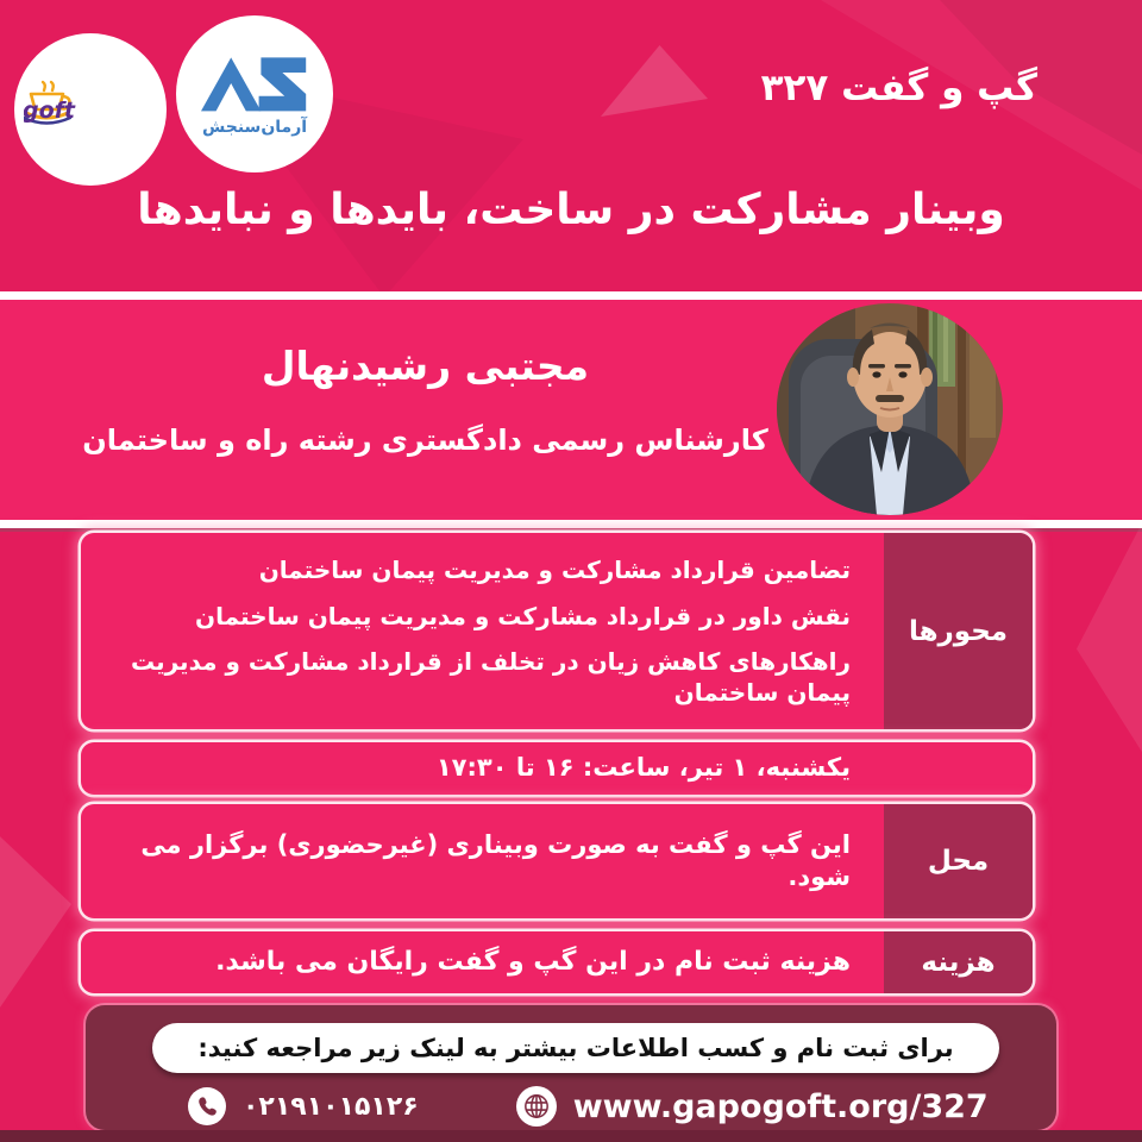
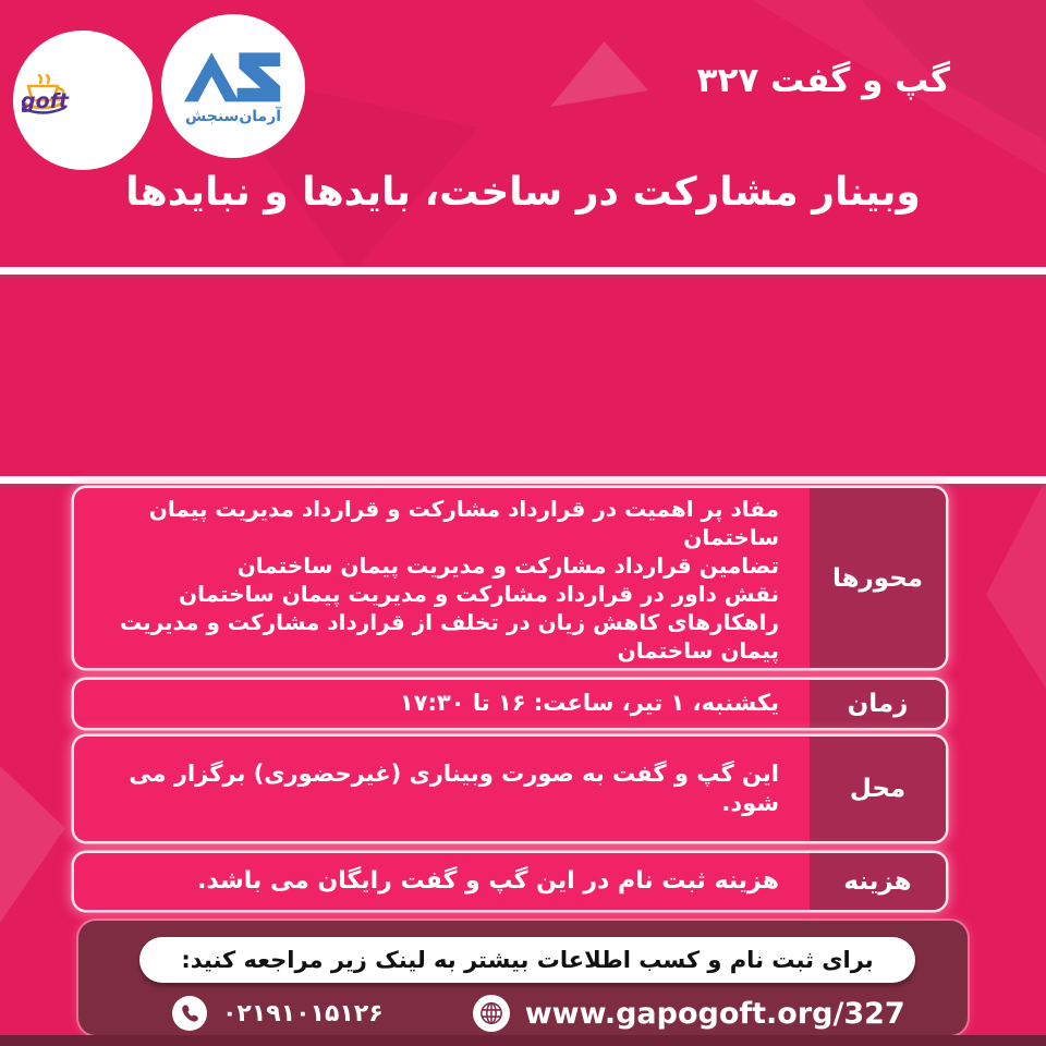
  آرمان‌سنجش
  گپ و گفت ۳۲۷
  وبینار مشارکت در ساخت، بایدها و نبایدها
- مجتبی رشیدنهال
- کارشناس رسمی دادگستری رشته راه و ساختمان
  محورها
+ مفاد پر اهمیت در قرارداد مشارکت و قرارداد مدیریت پیمان ساختمان
  تضامین قرارداد مشارکت و مدیریت پیمان ساختمان
  نقش داور در قرارداد مشارکت و مدیریت پیمان ساختمان
  راهکارهای کاهش زیان در تخلف از قرارداد مشارکت و مدیریت پیمان ساختمان
+ زمان
  یکشنبه، ۱ تیر، ساعت: ۱۶ تا ۱۷:۳۰
  محل
  این گپ و گفت به صورت وبیناری (غیرحضوری) برگزار می شود.
  هزینه
  هزینه ثبت نام در این گپ و گفت رایگان می باشد.
  برای ثبت نام و کسب اطلاعات بیشتر به لینک زیر مراجعه کنید:
  ۰۲۱۹۱۰۱۵۱۲۶
  www.gapogoft.org/327
